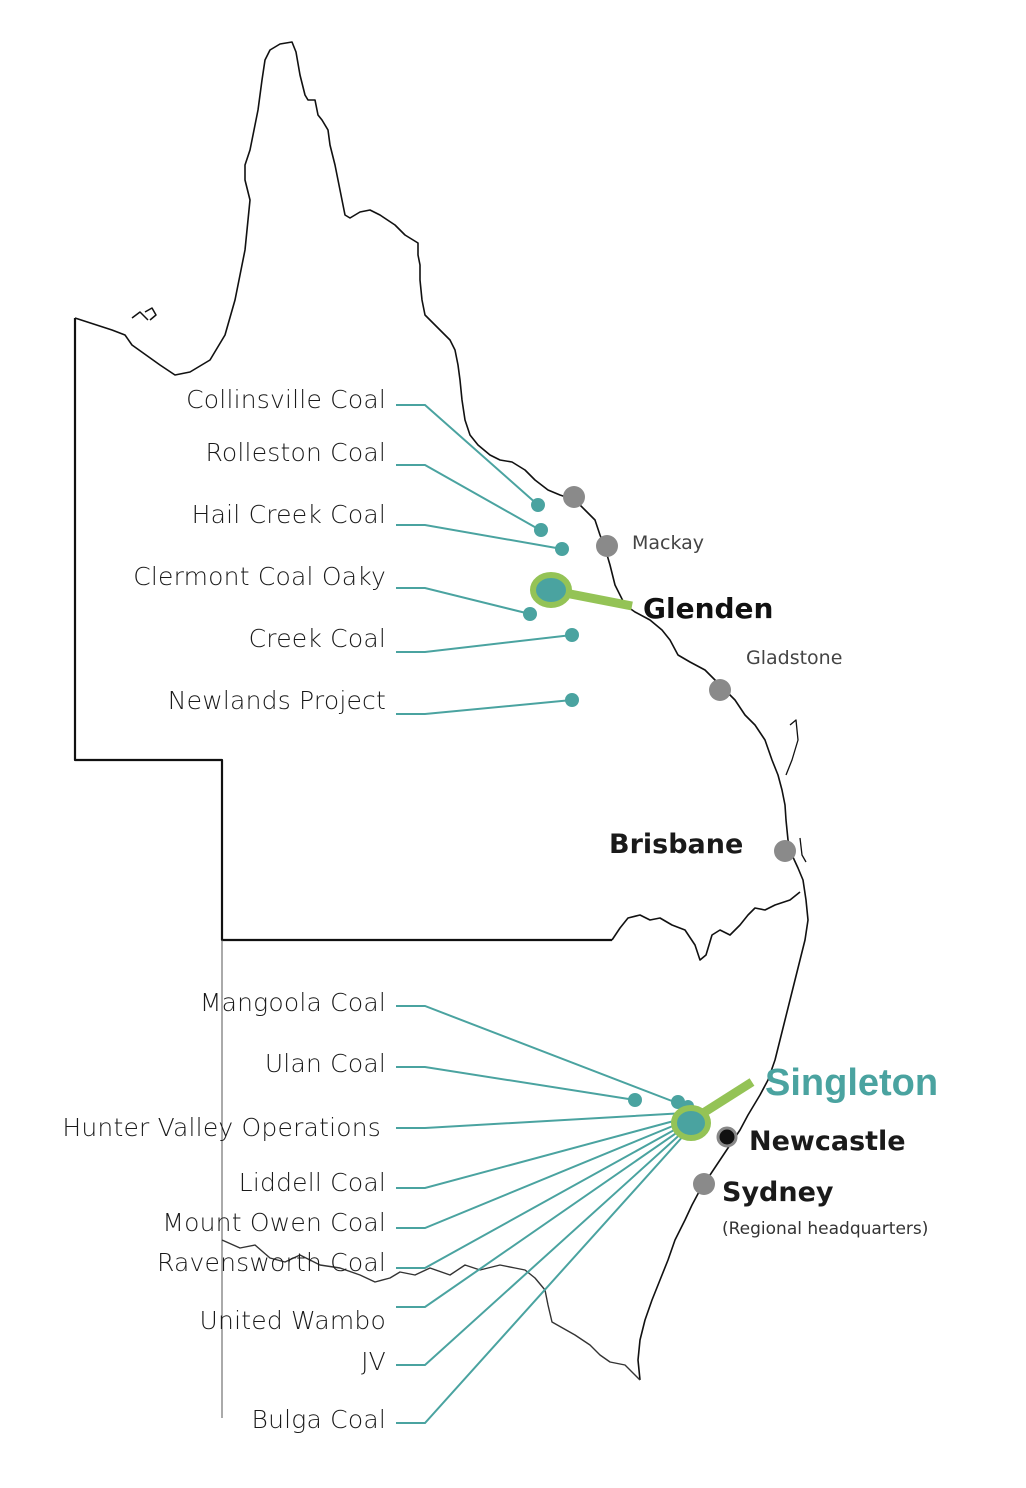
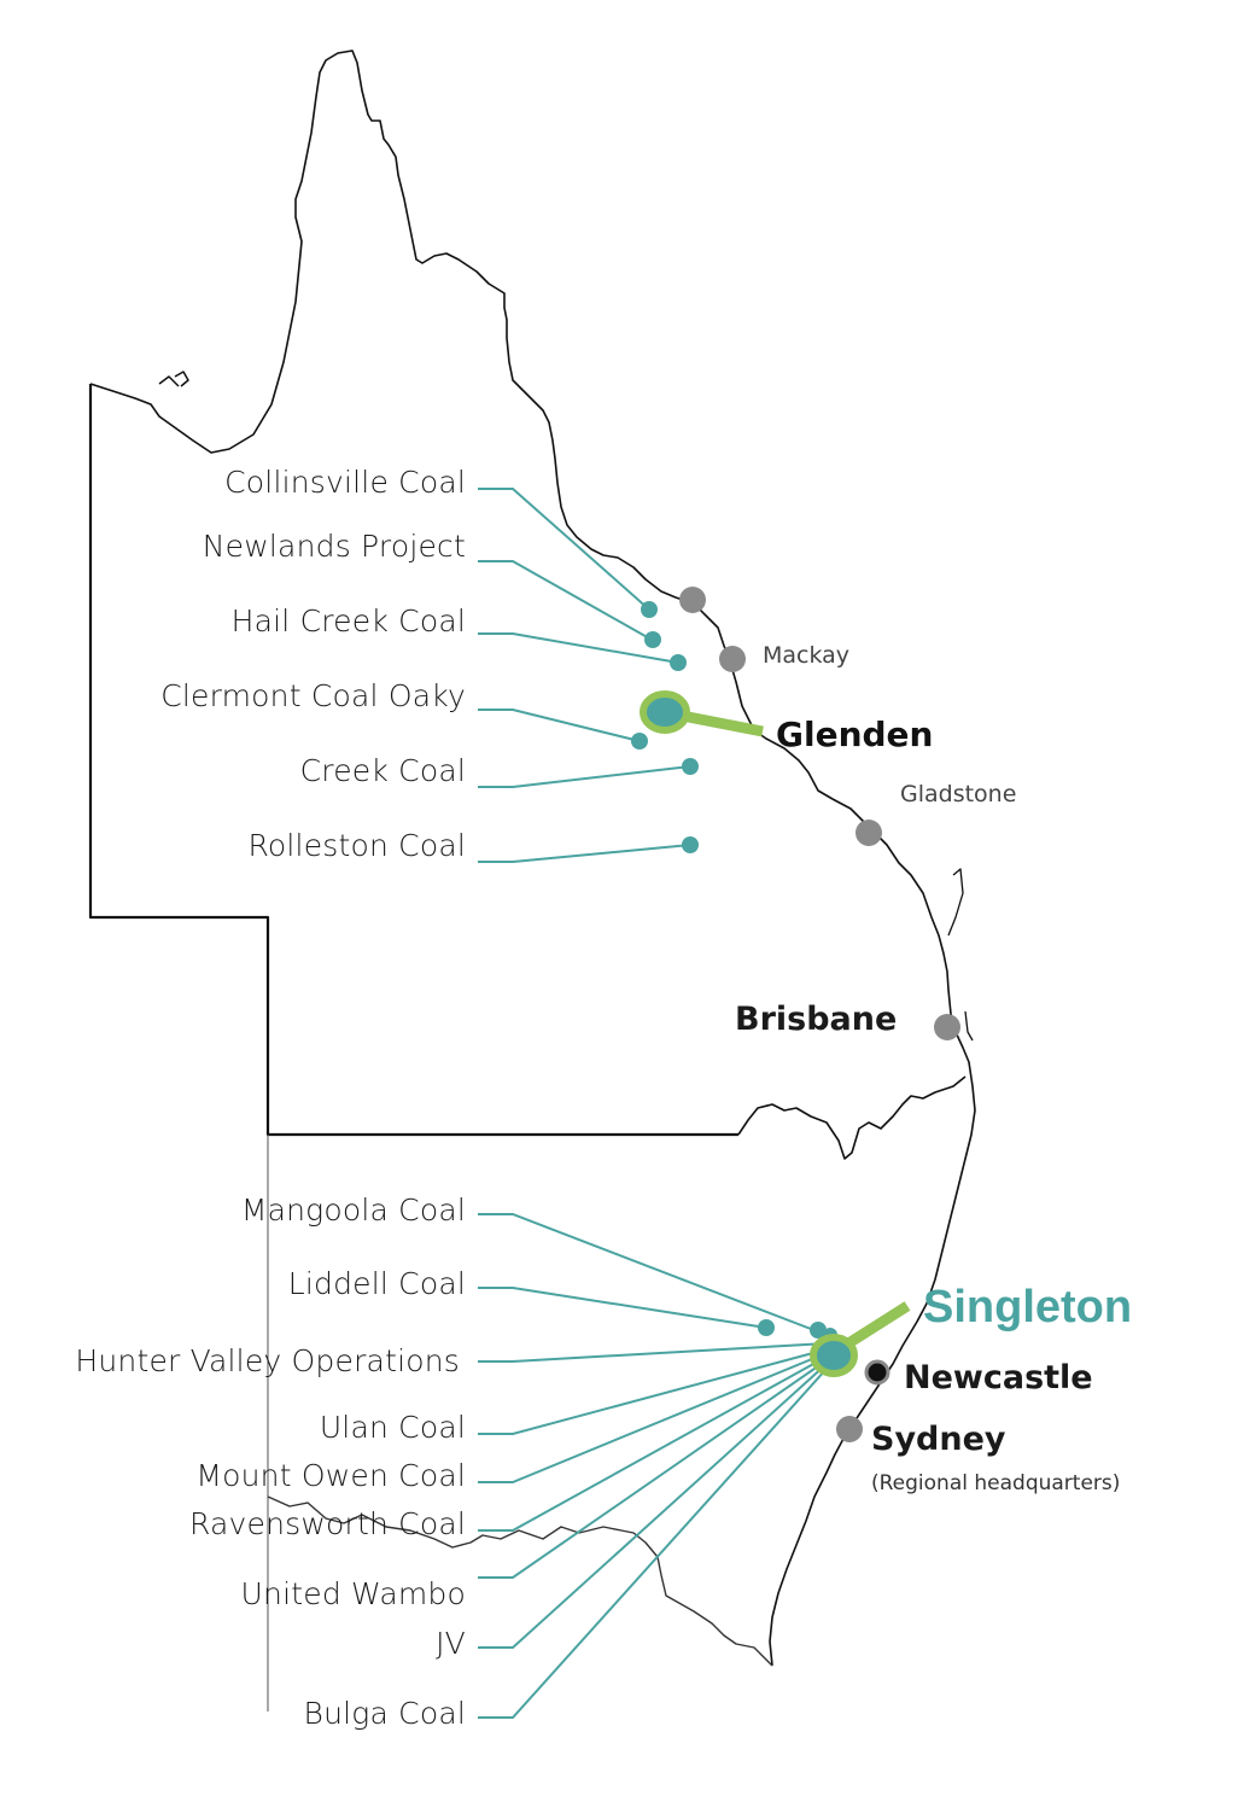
  Collinsville Coal
- Rolleston Coal
+ Newlands Project
  Hail Creek Coal
  Clermont Coal Oaky
  Creek Coal
- Newlands Project
+ Rolleston Coal
  Mackay
  Glenden
  Gladstone
  Brisbane
  Mangoola Coal
- Ulan Coal
+ Liddell Coal
  Hunter Valley Operations
- Liddell Coal
+ Ulan Coal
  Mount Owen Coal
  Ravensworth Coal
  United Wambo
  JV
  Bulga Coal
  Singleton
  Newcastle
  Sydney
  (Regional headquarters)
